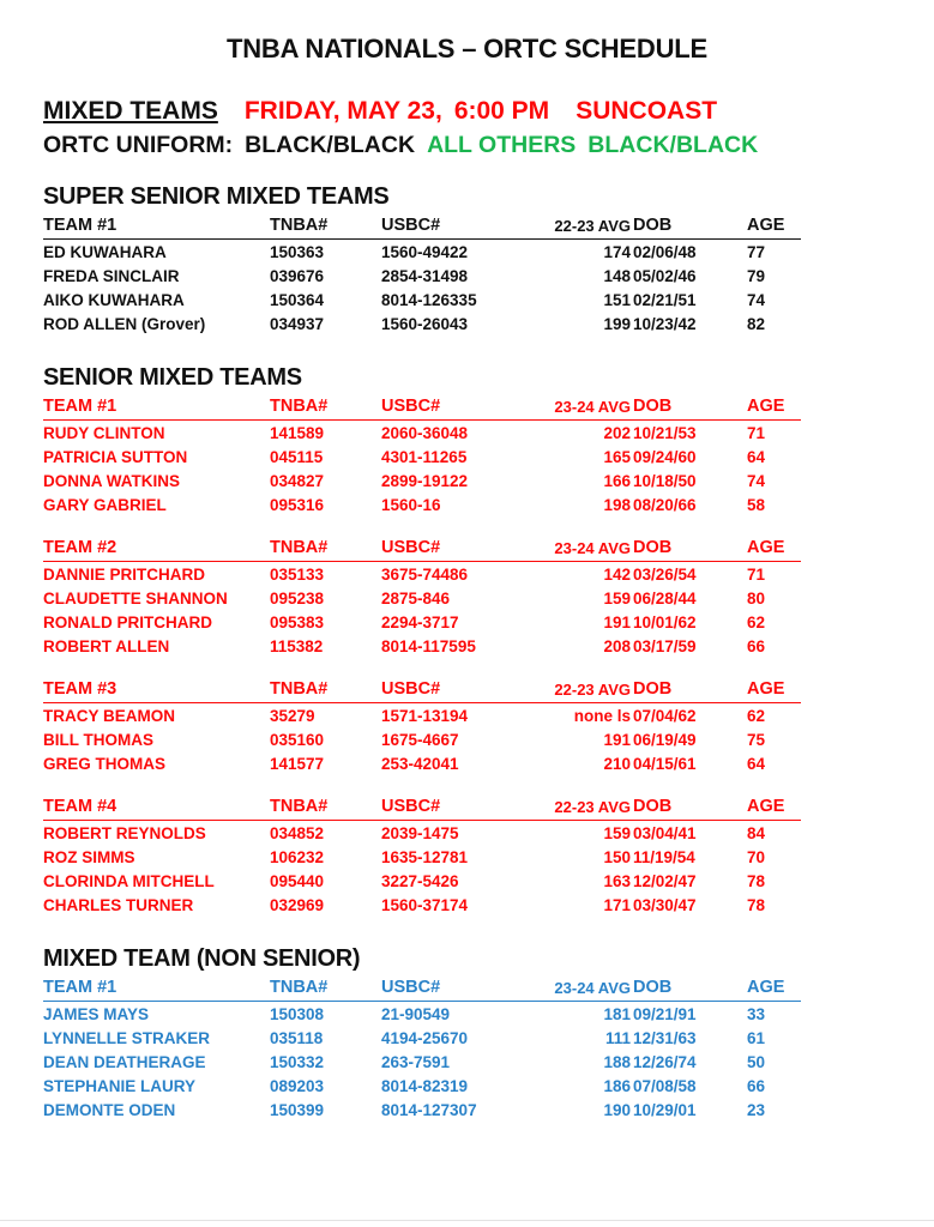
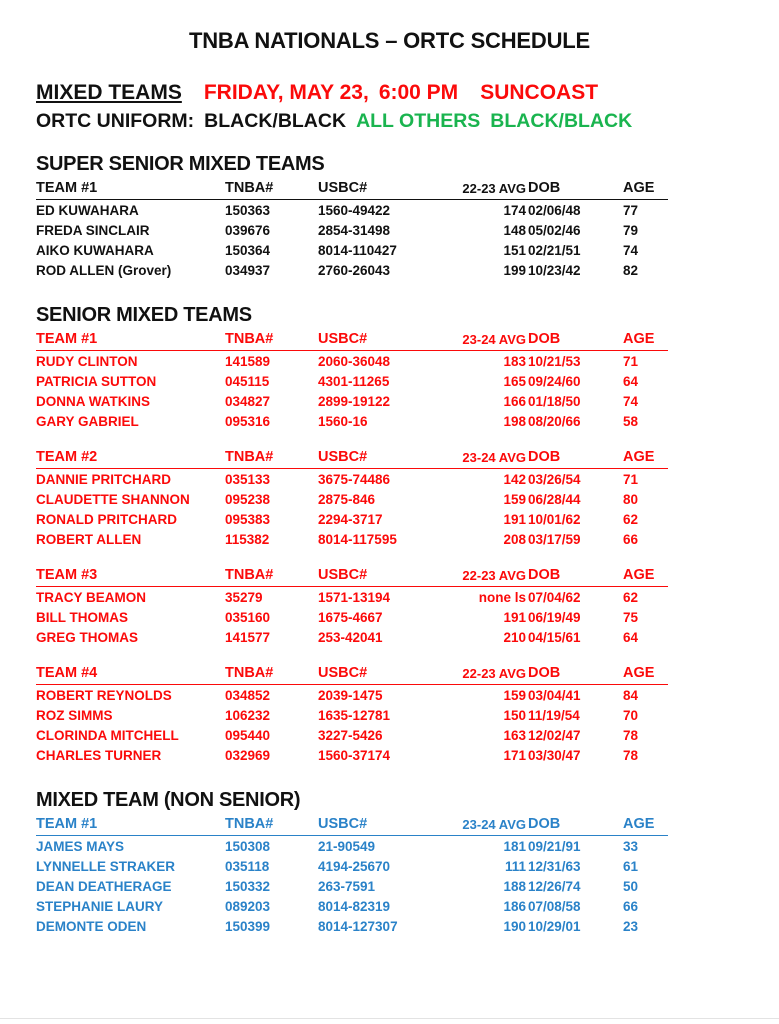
  TNBA NATIONALS – ORTC SCHEDULE
  MIXED TEAMS FRIDAY, MAY 23, 6:00 PM SUNCOAST
  ORTC UNIFORM: BLACK/BLACK ALL OTHERS BLACK/BLACK
  SUPER SENIOR MIXED TEAMS
  TEAM #1	TNBA#	USBC#	22-23 AVG	DOB	AGE
  ED KUWAHARA	150363	1560-49422	174	02/06/48	77
  FREDA SINCLAIR	039676	2854-31498	148	05/02/46	79
- AIKO KUWAHARA	150364	8014-126335	151	02/21/51	74
+ AIKO KUWAHARA	150364	8014-110427	151	02/21/51	74
- ROD ALLEN (Grover)	034937	1560-26043	199	10/23/42	82
+ ROD ALLEN (Grover)	034937	2760-26043	199	10/23/42	82
  SENIOR MIXED TEAMS
  TEAM #1	TNBA#	USBC#	23-24 AVG	DOB	AGE
- RUDY CLINTON	141589	2060-36048	202	10/21/53	71
+ RUDY CLINTON	141589	2060-36048	183	10/21/53	71
  PATRICIA SUTTON	045115	4301-11265	165	09/24/60	64
- DONNA WATKINS	034827	2899-19122	166	10/18/50	74
+ DONNA WATKINS	034827	2899-19122	166	01/18/50	74
  GARY GABRIEL	095316	1560-16	198	08/20/66	58
  TEAM #2	TNBA#	USBC#	23-24 AVG	DOB	AGE
  DANNIE PRITCHARD	035133	3675-74486	142	03/26/54	71
  CLAUDETTE SHANNON	095238	2875-846	159	06/28/44	80
  RONALD PRITCHARD	095383	2294-3717	191	10/01/62	62
  ROBERT ALLEN	115382	8014-117595	208	03/17/59	66
  TEAM #3	TNBA#	USBC#	22-23 AVG	DOB	AGE
  TRACY BEAMON	35279	1571-13194	none ls	07/04/62	62
  BILL THOMAS	035160	1675-4667	191	06/19/49	75
  GREG THOMAS	141577	253-42041	210	04/15/61	64
  TEAM #4	TNBA#	USBC#	22-23 AVG	DOB	AGE
  ROBERT REYNOLDS	034852	2039-1475	159	03/04/41	84
  ROZ SIMMS	106232	1635-12781	150	11/19/54	70
  CLORINDA MITCHELL	095440	3227-5426	163	12/02/47	78
  CHARLES TURNER	032969	1560-37174	171	03/30/47	78
  MIXED TEAM (NON SENIOR)
  TEAM #1	TNBA#	USBC#	23-24 AVG	DOB	AGE
  JAMES MAYS	150308	21-90549	181	09/21/91	33
  LYNNELLE STRAKER	035118	4194-25670	111	12/31/63	61
  DEAN DEATHERAGE	150332	263-7591	188	12/26/74	50
  STEPHANIE LAURY	089203	8014-82319	186	07/08/58	66
  DEMONTE ODEN	150399	8014-127307	190	10/29/01	23
